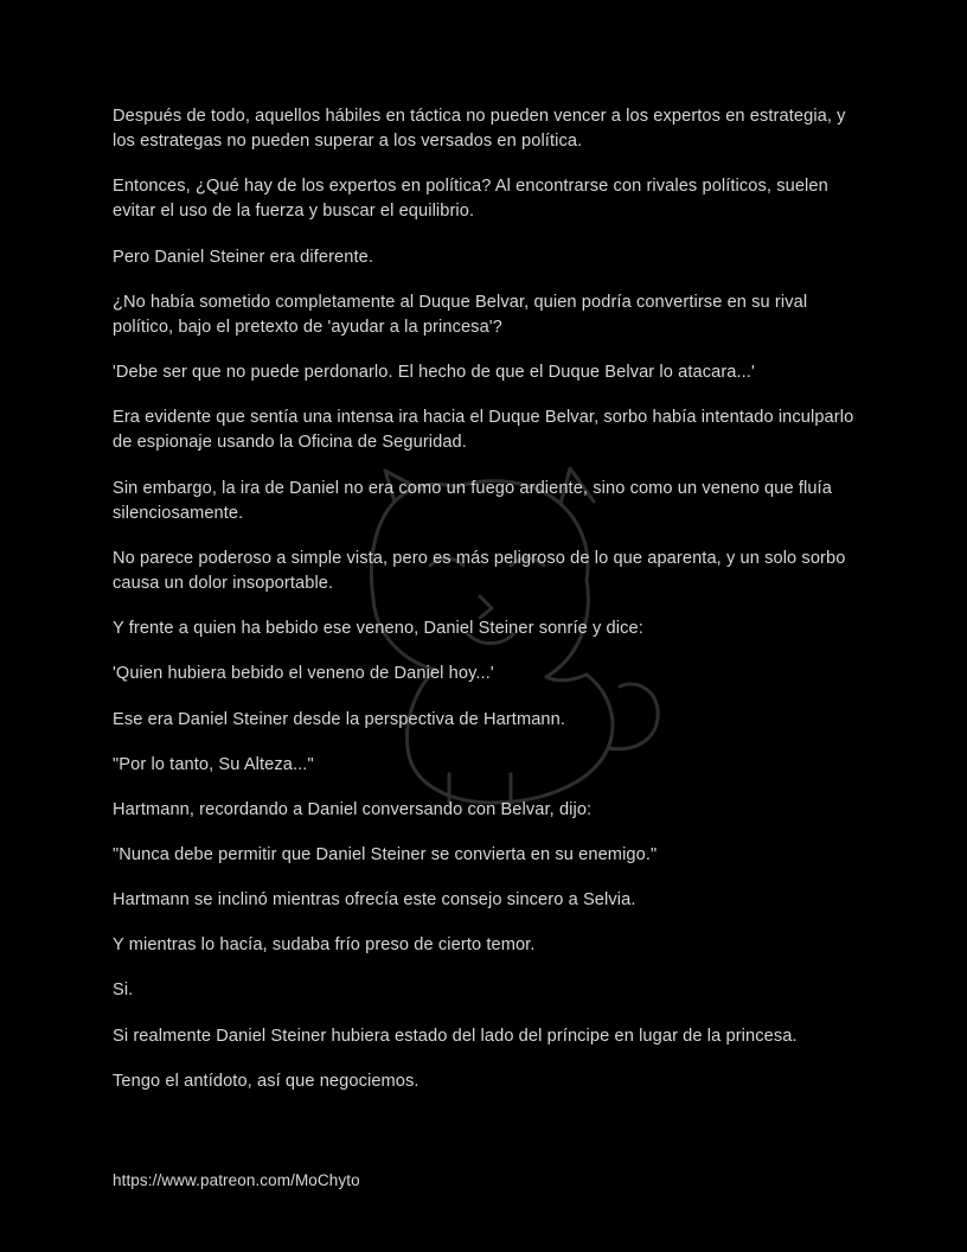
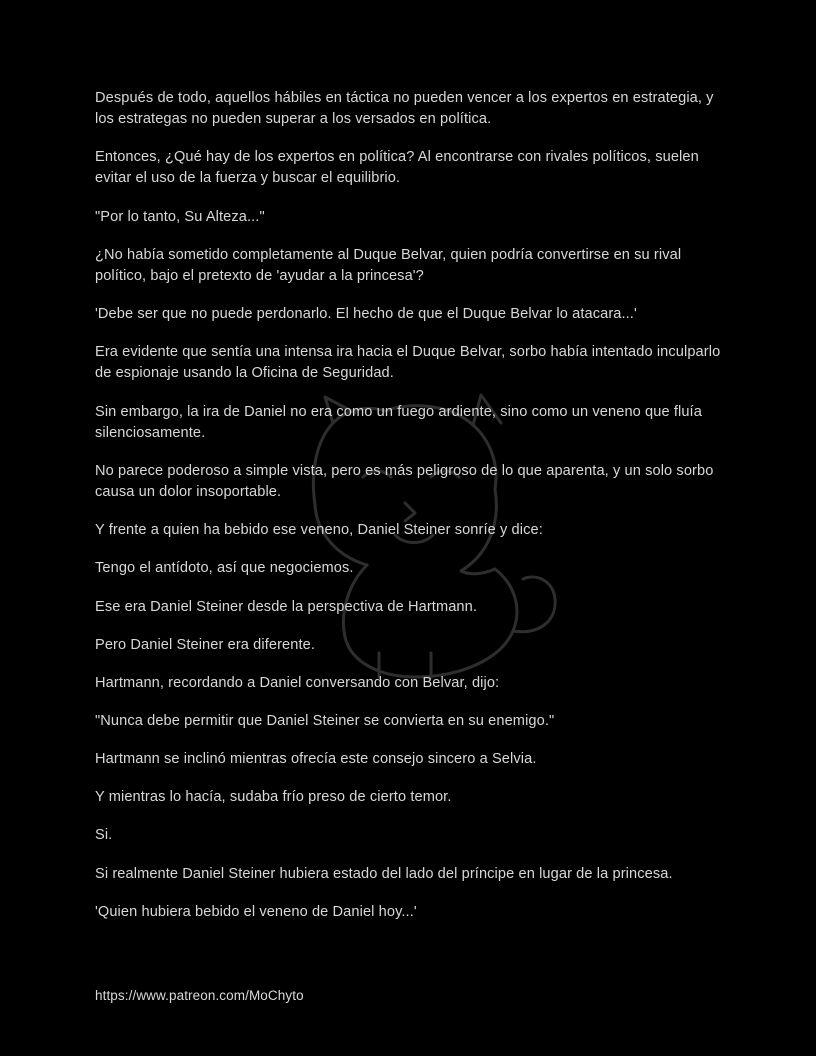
  Después de todo, aquellos hábiles en táctica no pueden vencer a los expertos en estrategia, y los estrategas no pueden superar a los versados en política.
  Entonces, ¿Qué hay de los expertos en política? Al encontrarse con rivales políticos, suelen evitar el uso de la fuerza y buscar el equilibrio.
- Pero Daniel Steiner era diferente.
+ "Por lo tanto, Su Alteza..."
  ¿No había sometido completamente al Duque Belvar, quien podría convertirse en su rival político, bajo el pretexto de 'ayudar a la princesa'?
  'Debe ser que no puede perdonarlo. El hecho de que el Duque Belvar lo atacara...'
  Era evidente que sentía una intensa ira hacia el Duque Belvar, sorbo había intentado inculparlo de espionaje usando la Oficina de Seguridad.
  Sin embargo, la ira de Daniel no era como un fuego ardiente, sino como un veneno que fluía silenciosamente.
  No parece poderoso a simple vista, pero es más peligroso de lo que aparenta, y un solo sorbo causa un dolor insoportable.
  Y frente a quien ha bebido ese veneno, Daniel Steiner sonríe y dice:
- 'Quien hubiera bebido el veneno de Daniel hoy...'
+ Tengo el antídoto, así que negociemos.
  Ese era Daniel Steiner desde la perspectiva de Hartmann.
- "Por lo tanto, Su Alteza..."
+ Pero Daniel Steiner era diferente.
  Hartmann, recordando a Daniel conversando con Belvar, dijo:
  "Nunca debe permitir que Daniel Steiner se convierta en su enemigo."
  Hartmann se inclinó mientras ofrecía este consejo sincero a Selvia.
  Y mientras lo hacía, sudaba frío preso de cierto temor.
  Si.
  Si realmente Daniel Steiner hubiera estado del lado del príncipe en lugar de la princesa.
- Tengo el antídoto, así que negociemos.
+ 'Quien hubiera bebido el veneno de Daniel hoy...'
  https://www.patreon.com/MoChyto
